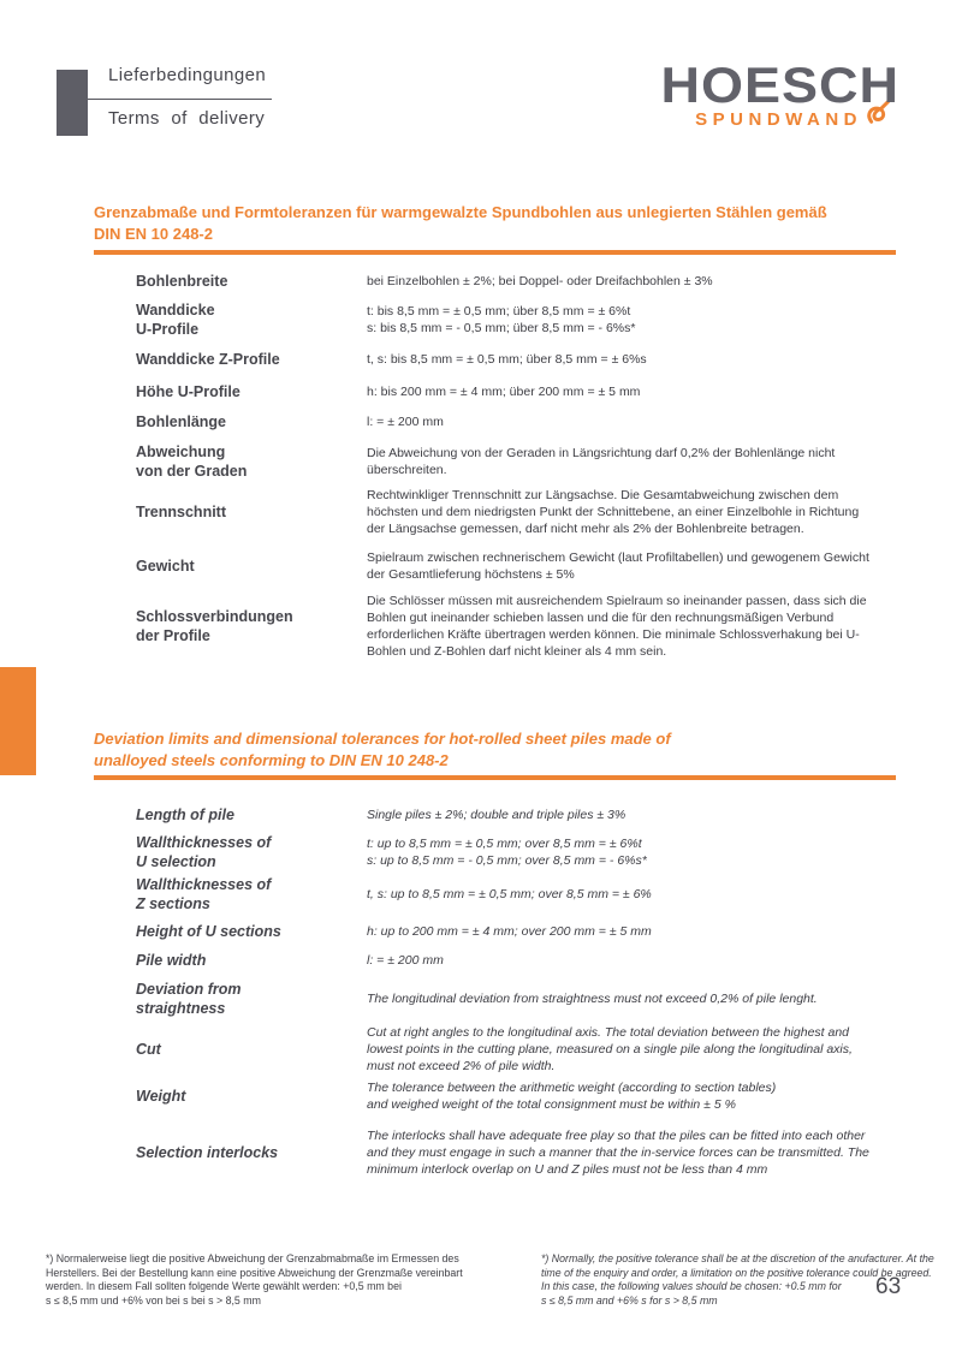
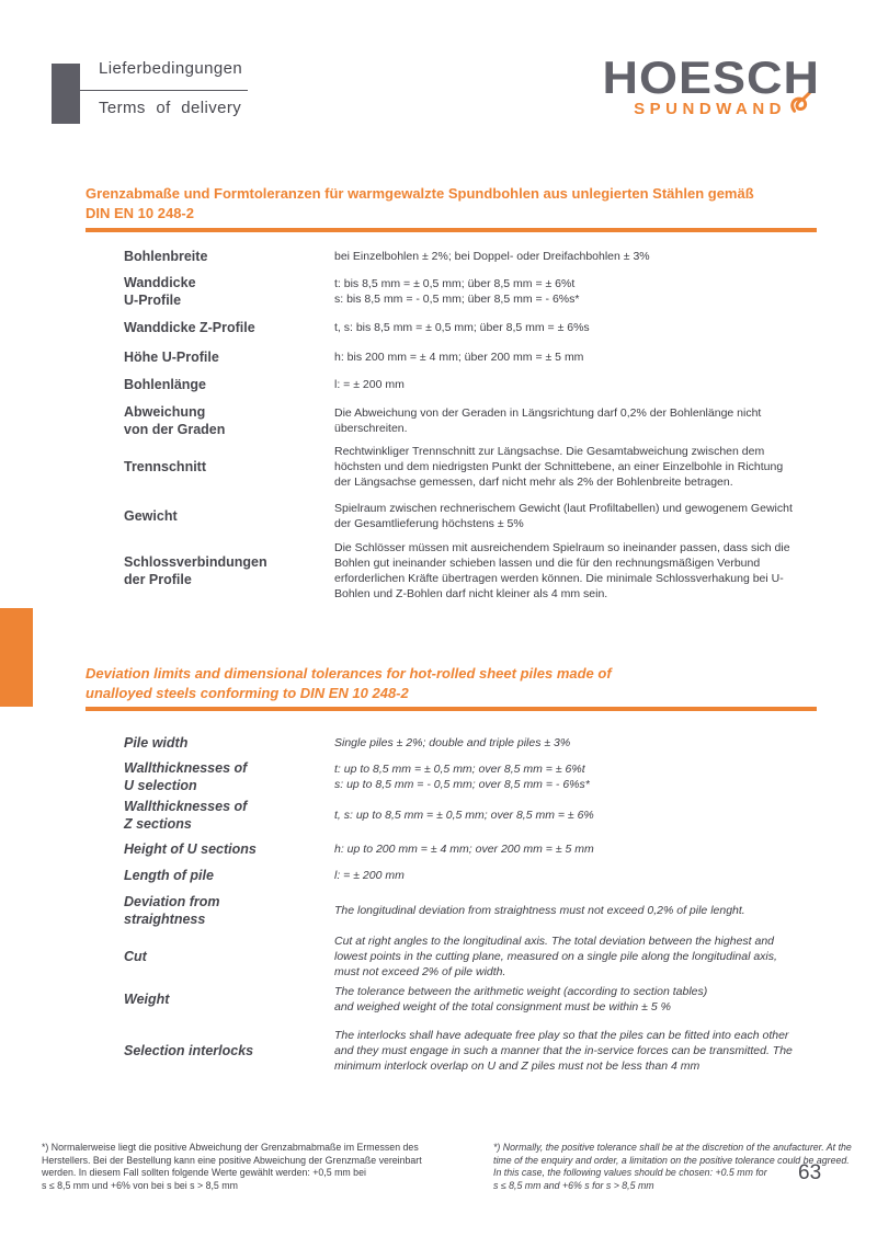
  Lieferbedingungen
  Terms of delivery
  HOESCH
  SPUNDWAND
  Grenzabmaße und Formtoleranzen für warmgewalzte Spundbohlen aus unlegierten Stählen gemäß
  DIN EN 10 248-2
  Bohlenbreite
  bei Einzelbohlen ± 2%; bei Doppel- oder Dreifachbohlen ± 3%
  Wanddicke
  U-Profile
  t: bis 8,5 mm = ± 0,5 mm; über 8,5 mm = ± 6%t
  s: bis 8,5 mm = - 0,5 mm; über 8,5 mm = - 6%s*
  Wanddicke Z-Profile
  t, s: bis 8,5 mm = ± 0,5 mm; über 8,5 mm = ± 6%s
  Höhe U-Profile
  h: bis 200 mm = ± 4 mm; über 200 mm = ± 5 mm
  Bohlenlänge
  l: = ± 200 mm
  Abweichung
  von der Graden
  Die Abweichung von der Geraden in Längsrichtung darf 0,2% der Bohlenlänge nicht überschreiten.
  Trennschnitt
  Rechtwinkliger Trennschnitt zur Längsachse. Die Gesamtabweichung zwischen dem höchsten und dem niedrigsten Punkt der Schnittebene, an einer Einzelbohle in Richtung der Längsachse gemessen, darf nicht mehr als 2% der Bohlenbreite betragen.
  Gewicht
  Spielraum zwischen rechnerischem Gewicht (laut Profiltabellen) und gewogenem Gewicht der Gesamtlieferung höchstens ± 5%
  Schlossverbindungen
  der Profile
  Die Schlösser müssen mit ausreichendem Spielraum so ineinander passen, dass sich die Bohlen gut ineinander schieben lassen und die für den rechnungsmäßigen Verbund erforderlichen Kräfte übertragen werden können. Die minimale Schlossverhakung bei U-Bohlen und Z-Bohlen darf nicht kleiner als 4 mm sein.
  Deviation limits and dimensional tolerances for hot-rolled sheet piles made of
  unalloyed steels conforming to DIN EN 10 248-2
- Length of pile
+ Pile width
  Single piles ± 2%; double and triple piles ± 3%
  Wallthicknesses of
  U selection
  t: up to 8,5 mm = ± 0,5 mm; over 8,5 mm = ± 6%t
  s: up to 8,5 mm = - 0,5 mm; over 8,5 mm = - 6%s*
  Wallthicknesses of
  Z sections
  t, s: up to 8,5 mm = ± 0,5 mm; over 8,5 mm = ± 6%
  Height of U sections
  h: up to 200 mm = ± 4 mm; over 200 mm = ± 5 mm
- Pile width
+ Length of pile
  l: = ± 200 mm
  Deviation from
  straightness
  The longitudinal deviation from straightness must not exceed 0,2% of pile lenght.
  Cut
  Cut at right angles to the longitudinal axis. The total deviation between the highest and lowest points in the cutting plane, measured on a single pile along the longitudinal axis, must not exceed 2% of pile width.
  Weight
  The tolerance between the arithmetic weight (according to section tables)
  and weighed weight of the total consignment must be within ± 5 %
  Selection interlocks
  The interlocks shall have adequate free play so that the piles can be fitted into each other and they must engage in such a manner that the in-service forces can be transmitted. The minimum interlock overlap on U and Z piles must not be less than 4 mm
  *) Normalerweise liegt die positive Abweichung der Grenzabmabmaße im Ermessen des Herstellers. Bei der Bestellung kann eine positive Abweichung der Grenzmaße vereinbart werden. In diesem Fall sollten folgende Werte gewählt werden: +0,5 mm bei
  s ≤ 8,5 mm und +6% von bei s bei s > 8,5 mm
  *) Normally, the positive tolerance shall be at the discretion of the anufacturer. At the time of the enquiry and order, a limitation on the positive tolerance could be agreed. In this case, the following values should be chosen: +0.5 mm for
  s ≤ 8,5 mm and +6% s for s > 8,5 mm
  63
